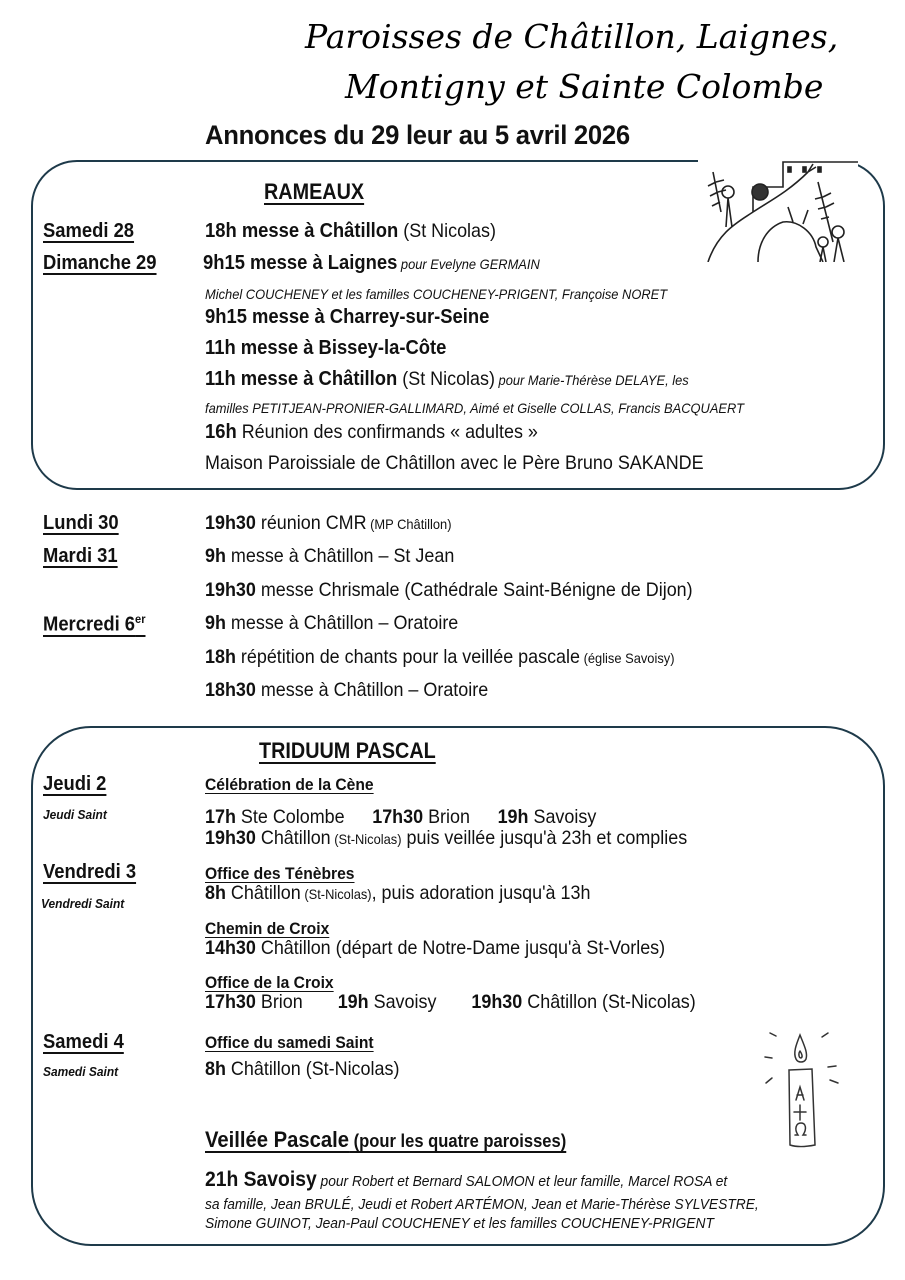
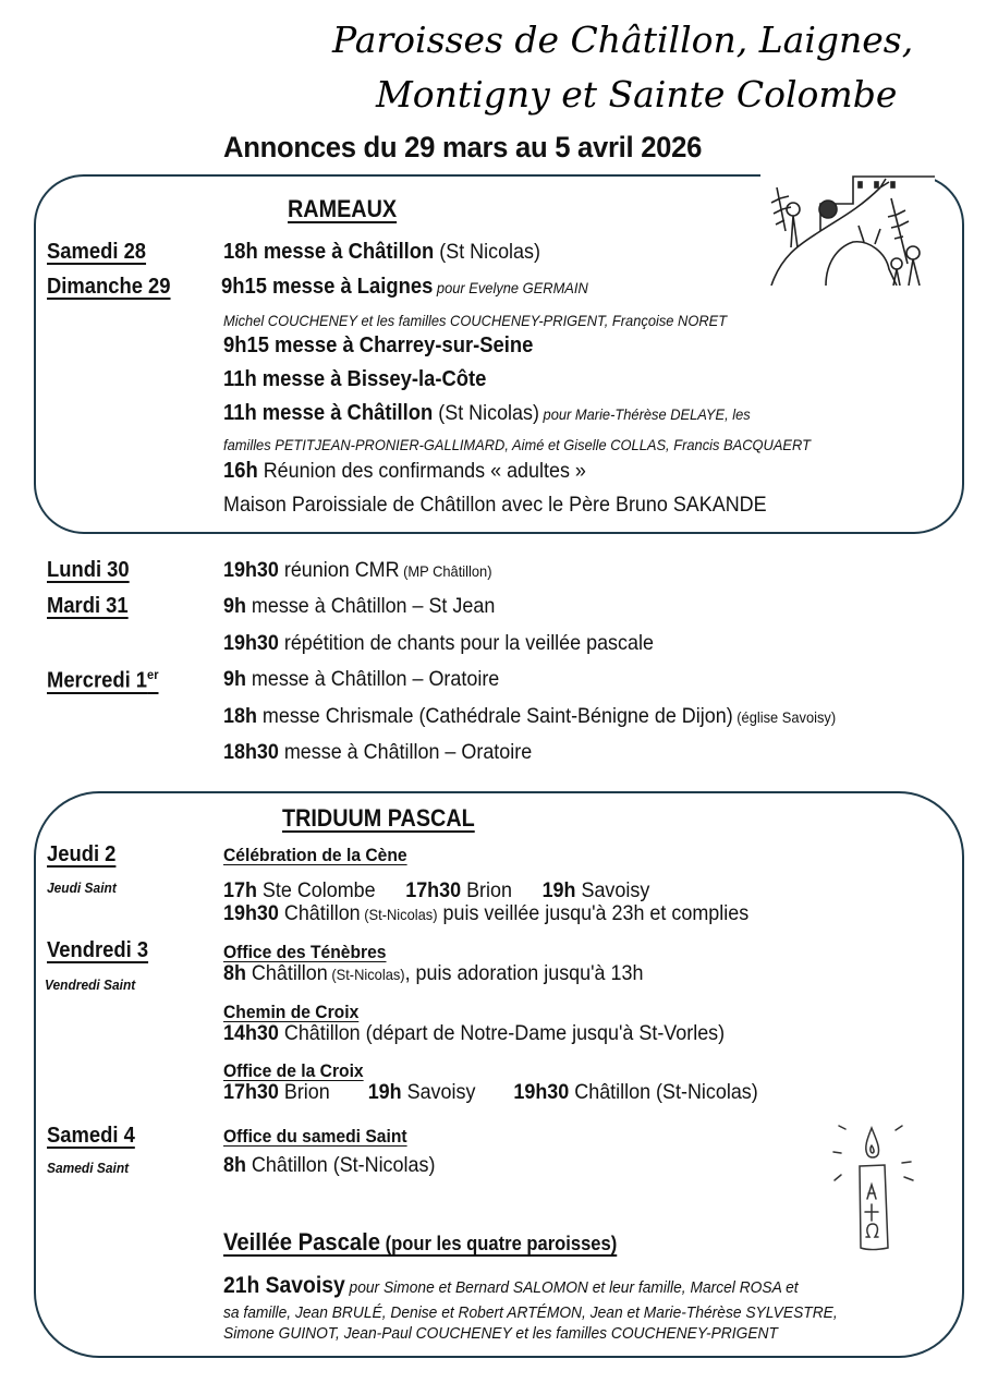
  Paroisses de Châtillon, Laignes,
  Montigny et Sainte Colombe
- Annonces du 29 leur au 5 avril 2026
+ Annonces du 29 mars au 5 avril 2026
  RAMEAUX
  Samedi 28
  Dimanche 29
  18h messe à Châtillon (St Nicolas)
  9h15 messe à Laignes pour Evelyne GERMAIN
  Michel COUCHENEY et les familles COUCHENEY-PRIGENT, Françoise NORET
  9h15 messe à Charrey-sur-Seine
  11h messe à Bissey-la-Côte
  11h messe à Châtillon (St Nicolas) pour Marie-Thérèse DELAYE, les
  familles PETITJEAN-PRONIER-GALLIMARD, Aimé et Giselle COLLAS, Francis BACQUAERT
  16h Réunion des confirmands « adultes »
  Maison Paroissiale de Châtillon avec le Père Bruno SAKANDE
  Lundi 30
  Mardi 31
- Mercredi 6er
+ Mercredi 1er
  19h30 réunion CMR (MP Châtillon)
  9h messe à Châtillon – St Jean
- 19h30 messe Chrismale (Cathédrale Saint-Bénigne de Dijon)
+ 19h30 répétition de chants pour la veillée pascale
  9h messe à Châtillon – Oratoire
- 18h répétition de chants pour la veillée pascale (église Savoisy)
+ 18h messe Chrismale (Cathédrale Saint-Bénigne de Dijon) (église Savoisy)
  18h30 messe à Châtillon – Oratoire
  TRIDUUM PASCAL
  Jeudi 2
  Jeudi Saint
  Célébration de la Cène
  17h Ste Colombe 17h30 Brion 19h Savoisy
  19h30 Châtillon (St-Nicolas) puis veillée jusqu'à 23h et complies
  Vendredi 3
  Vendredi Saint
  Office des Ténèbres
  8h Châtillon (St-Nicolas), puis adoration jusqu'à 13h
  Chemin de Croix
  14h30 Châtillon (départ de Notre-Dame jusqu'à St-Vorles)
  Office de la Croix
  17h30 Brion 19h Savoisy 19h30 Châtillon (St-Nicolas)
  Samedi 4
  Samedi Saint
  Office du samedi Saint
  8h Châtillon (St-Nicolas)
  Veillée Pascale (pour les quatre paroisses)
- 21h Savoisy pour Robert et Bernard SALOMON et leur famille, Marcel ROSA et
+ 21h Savoisy pour Simone et Bernard SALOMON et leur famille, Marcel ROSA et
- sa famille, Jean BRULÉ, Jeudi et Robert ARTÉMON, Jean et Marie-Thérèse SYLVESTRE,
+ sa famille, Jean BRULÉ, Denise et Robert ARTÉMON, Jean et Marie-Thérèse SYLVESTRE,
  Simone GUINOT, Jean-Paul COUCHENEY et les familles COUCHENEY-PRIGENT
